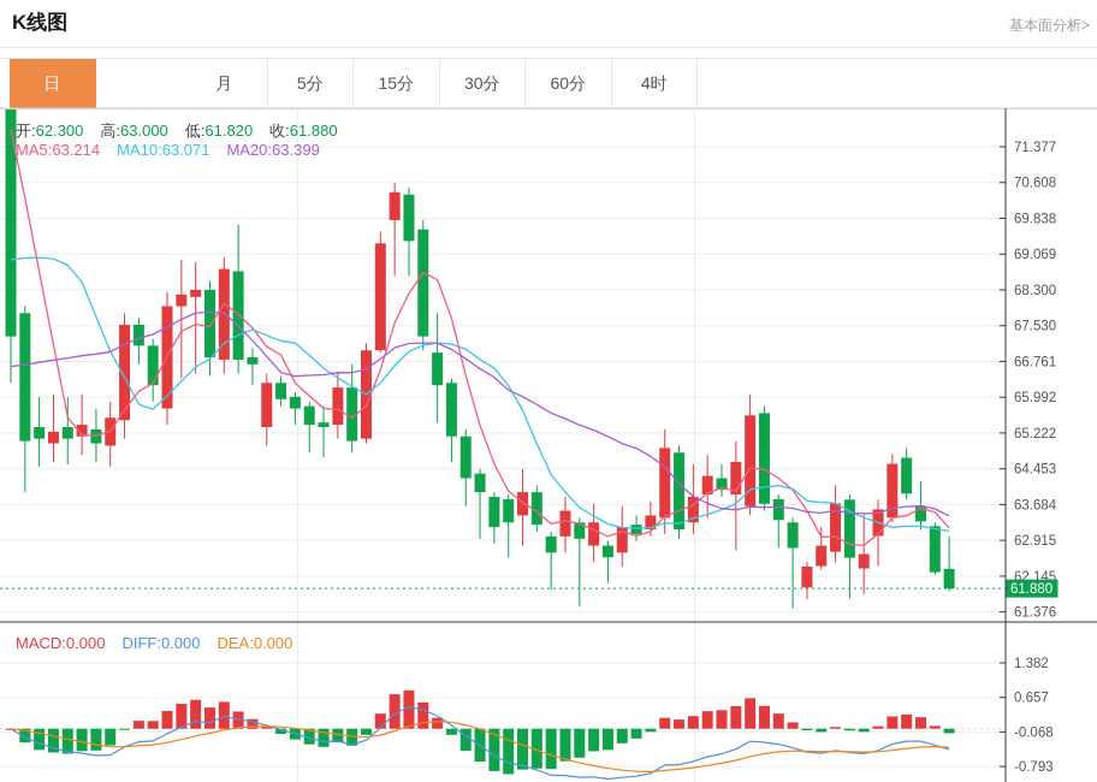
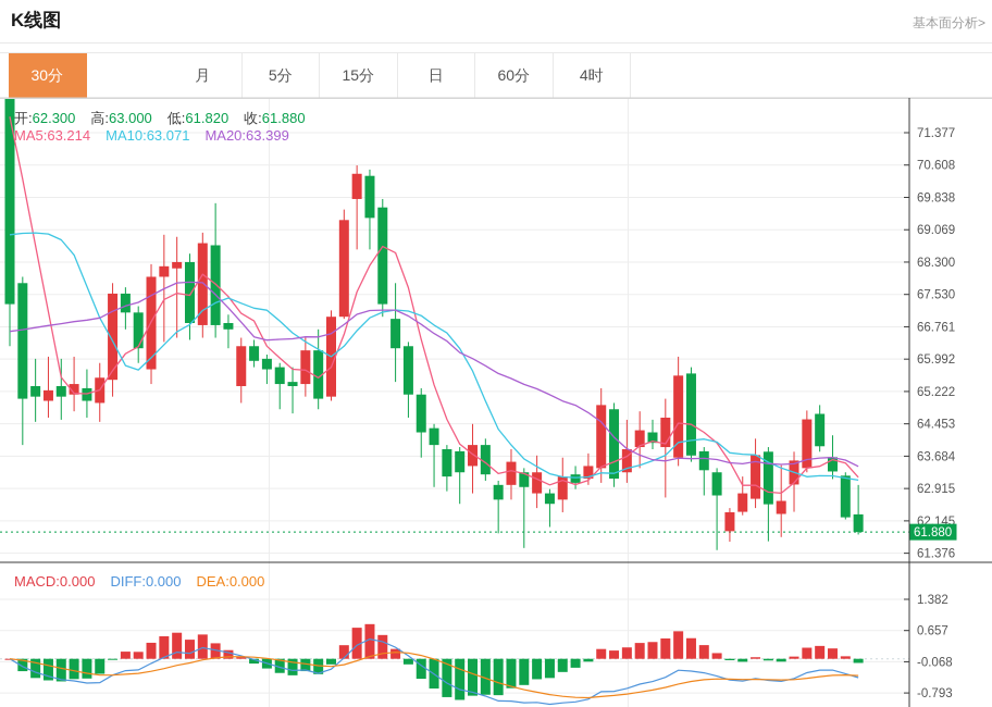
  K线图
  基本面分析>
- 日
+ 30分
  月
  5分
  15分
- 30分
+ 日
  60分
  4时
  71.377
  70.608
  69.838
  69.069
  68.300
  67.530
  66.761
  65.992
  65.222
  64.453
  63.684
  62.915
  62.145
  61.376
  1.382
  0.657
  -0.068
  -0.793
  61.880
  开:62.300 高:63.000 低:61.820 收:61.880
  MA5:63.214 MA10:63.071 MA20:63.399
  MACD:0.000 DIFF:0.000 DEA:0.000
